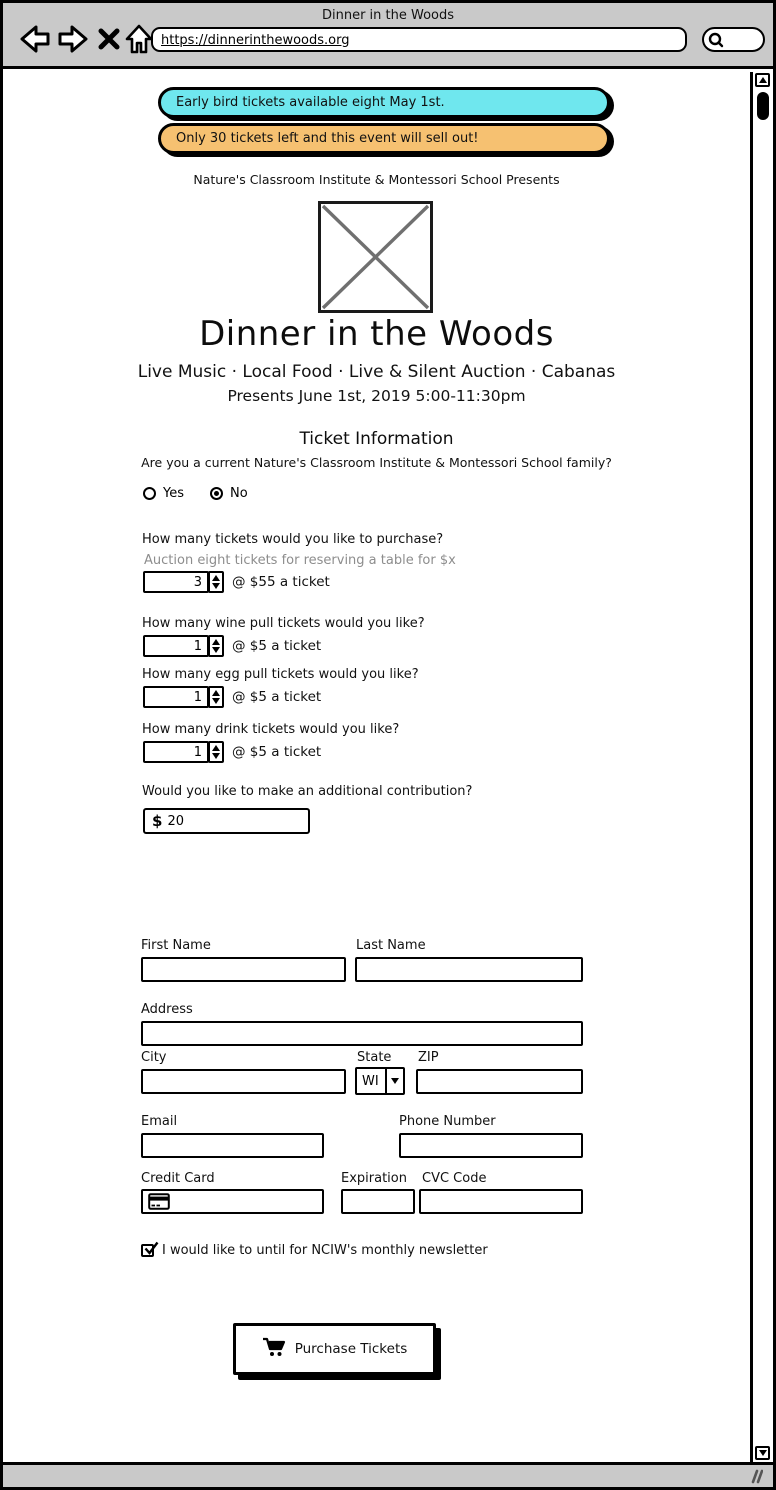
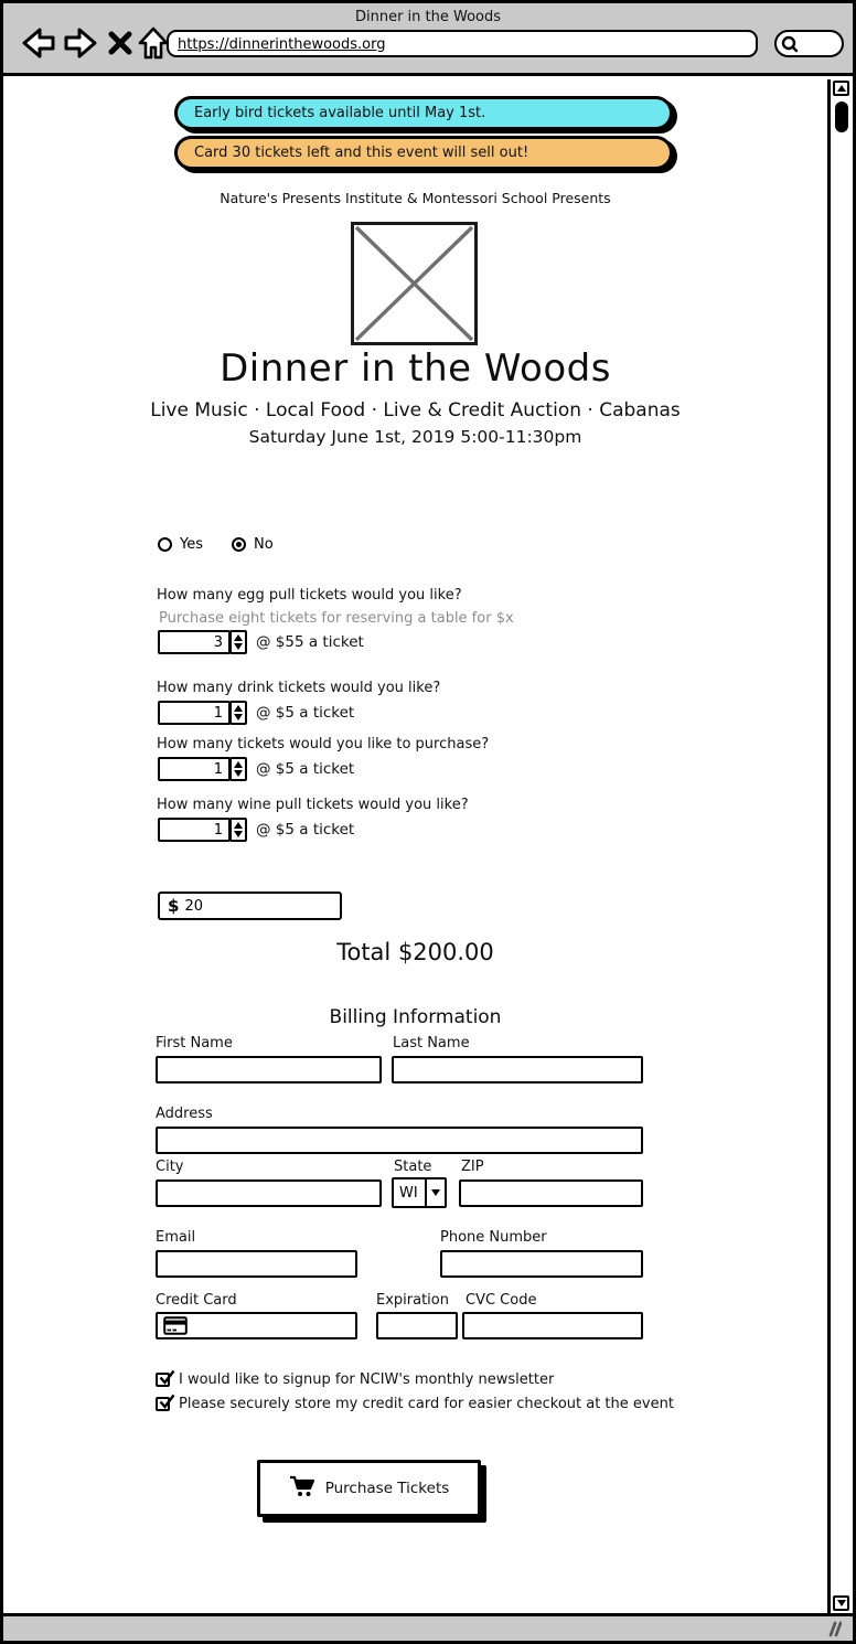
  Dinner in the Woods
  https://dinnerinthewoods.org
- Early bird tickets available eight May 1st.
+ Early bird tickets available until May 1st.
- Only 30 tickets left and this event will sell out!
+ Card 30 tickets left and this event will sell out!
- Nature's Classroom Institute & Montessori School Presents
+ Nature's Presents Institute & Montessori School Presents
  Dinner in the Woods
- Live Music · Local Food · Live & Silent Auction · Cabanas
+ Live Music · Local Food · Live & Credit Auction · Cabanas
- Presents June 1st, 2019 5:00-11:30pm
+ Saturday June 1st, 2019 5:00-11:30pm
- Ticket Information
- Are you a current Nature's Classroom Institute & Montessori School family?
  Yes
  No
- How many tickets would you like to purchase?
+ How many egg pull tickets would you like?
- Auction eight tickets for reserving a table for $x
+ Purchase eight tickets for reserving a table for $x
  3
  @ $55 a ticket
- How many wine pull tickets would you like?
+ How many drink tickets would you like?
  1
  @ $5 a ticket
- How many egg pull tickets would you like?
+ How many tickets would you like to purchase?
  1
  @ $5 a ticket
- How many drink tickets would you like?
+ How many wine pull tickets would you like?
  1
  @ $5 a ticket
- Would you like to make an additional contribution?
  $
  20
+ Total $200.00
+ Billing Information
  First Name
  Last Name
  Address
  City
  State
  WI
  ZIP
  Email
  Phone Number
  Credit Card
  Expiration
  CVC Code
- I would like to until for NCIW's monthly newsletter
+ I would like to signup for NCIW's monthly newsletter
+ Please securely store my credit card for easier checkout at the event
  Purchase Tickets
